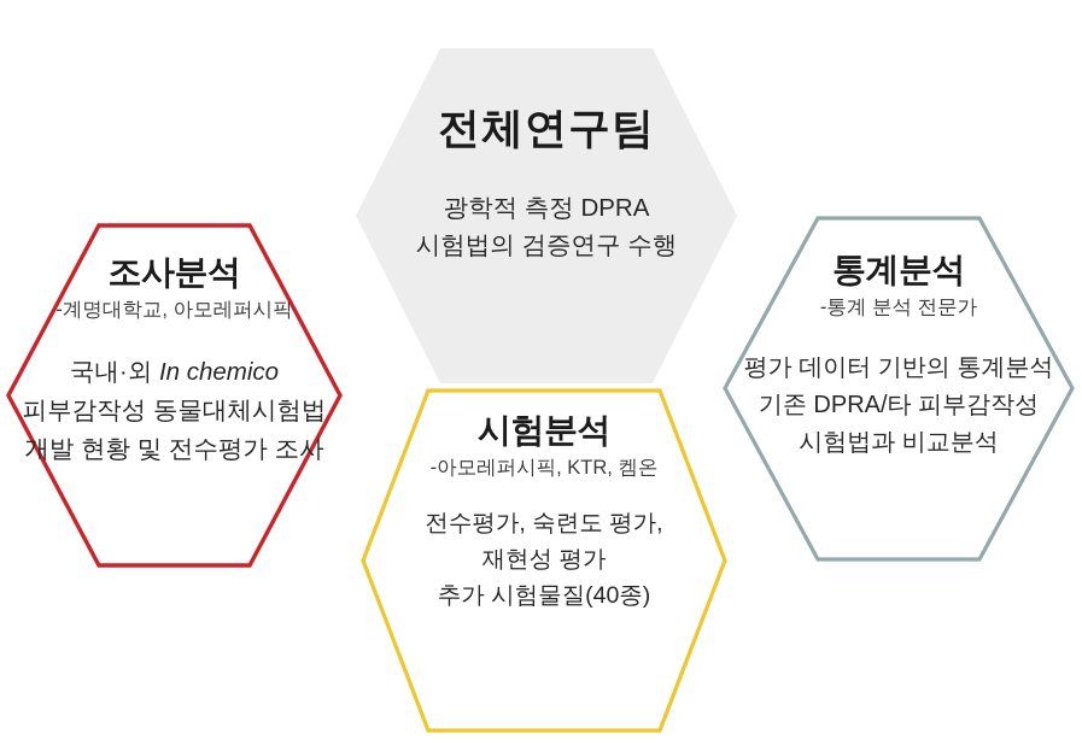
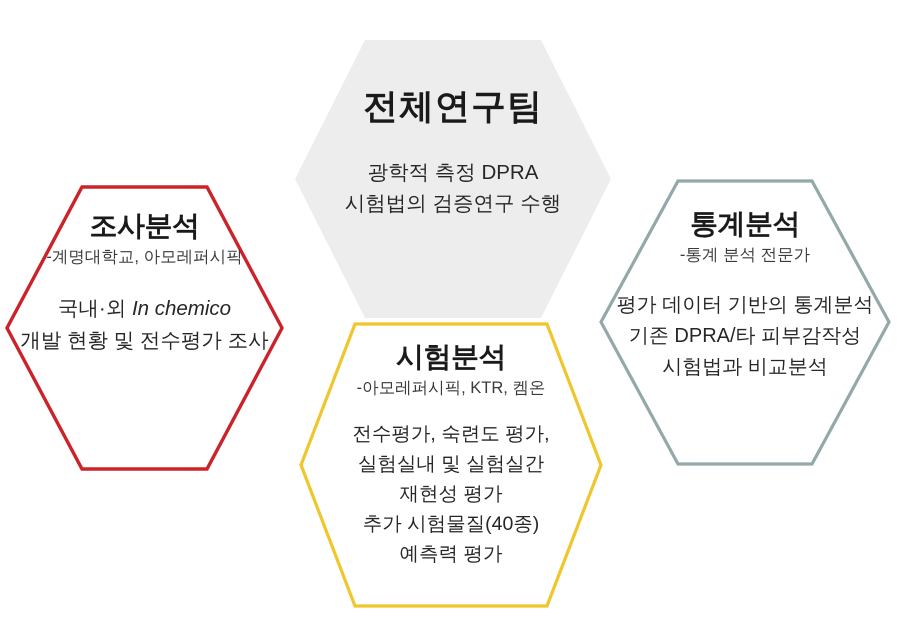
  전체연구팀
  광학적 측정 DPRA
  시험법의 검증연구 수행
  조사분석
  -계명대학교, 아모레퍼시픽
  국내·외 In chemico
- 피부감작성 동물대체시험법
  개발 현황 및 전수평가 조사
  통계분석
  -통계 분석 전문가
  평가 데이터 기반의 통계분석
  기존 DPRA/타 피부감작성
  시험법과 비교분석
  시험분석
  -아모레퍼시픽, KTR, 켐온
  전수평가, 숙련도 평가,
+ 실험실내 및 실험실간
  재현성 평가
  추가 시험물질(40종)
+ 예측력 평가
